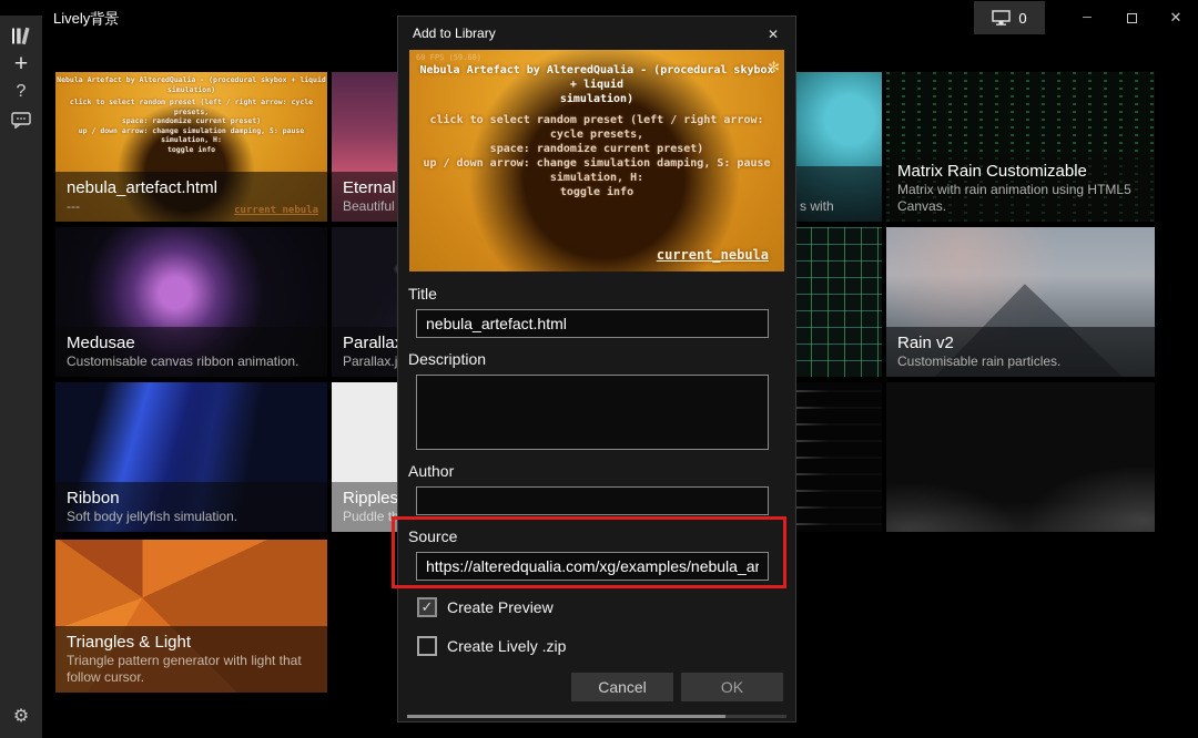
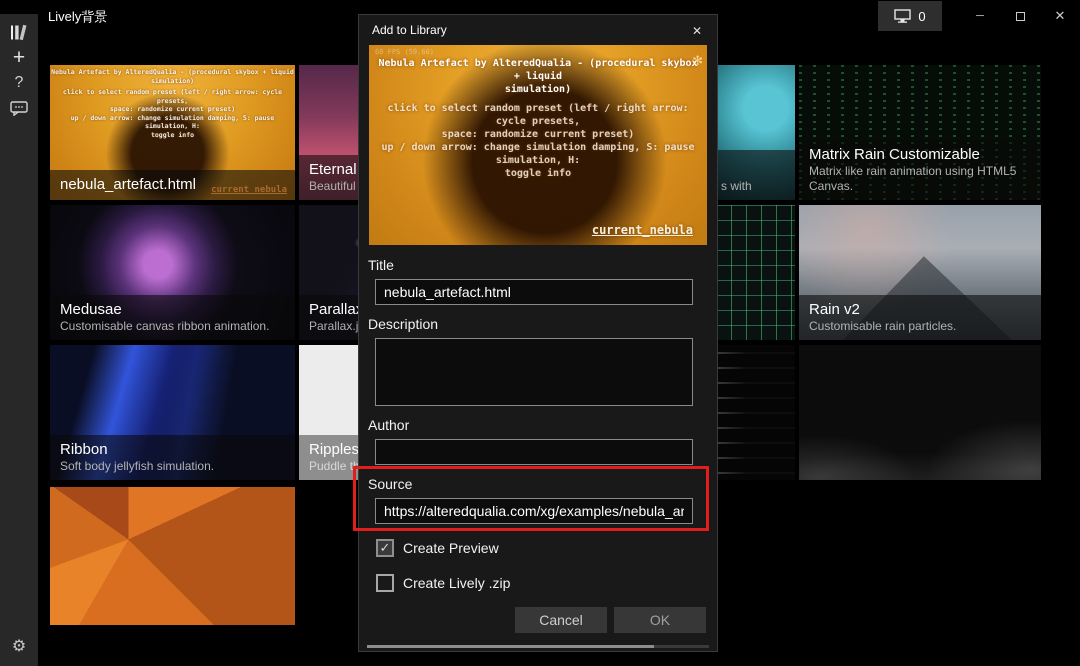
  Lively背景
  0
  ─
  ✕
  +
  ?
  ⚙
  Nebula Artefact by AlteredQualia - (procedural skybox + liquid
  simulation)
  click to select random preset (left / right arrow: cycle presets,
  space: randomize current preset)
  up / down arrow: change simulation damping, S: pause simulation, H:
  toggle info
  nebula_artefact.html
- ---
  current_nebula
  Eternal
  Beautiful
  s with
  Matrix Rain Customizable
- Matrix with rain animation using HTML5 Canvas.
+ Matrix like rain animation using HTML5 Canvas.
  Medusae
  Customisable canvas ribbon animation.
  Parallax.
  Rain v2
  Customisable rain particles.
  Ribbon
  Soft body jellyfish simulation.
  Ripples
  Puddle th
- Triangles & Light
- Triangle pattern generator with light that follow cursor.
  Add to Library
  ✕
  60 FPS (59.60)
  ✻
  Nebula Artefact by AlteredQualia - (procedural skybox + liquid
  simulation)
  click to select random preset (left / right arrow: cycle presets,
  space: randomize current preset)
  up / down arrow: change simulation damping, S: pause simulation, H:
  toggle info
  current_nebula
  Title
  nebula_artefact.html
  Description
  Author
  Source
  https://alteredqualia.com/xg/examples/nebula_ar
  ✓
  Create Preview
  Create Lively .zip
  Cancel
  OK
